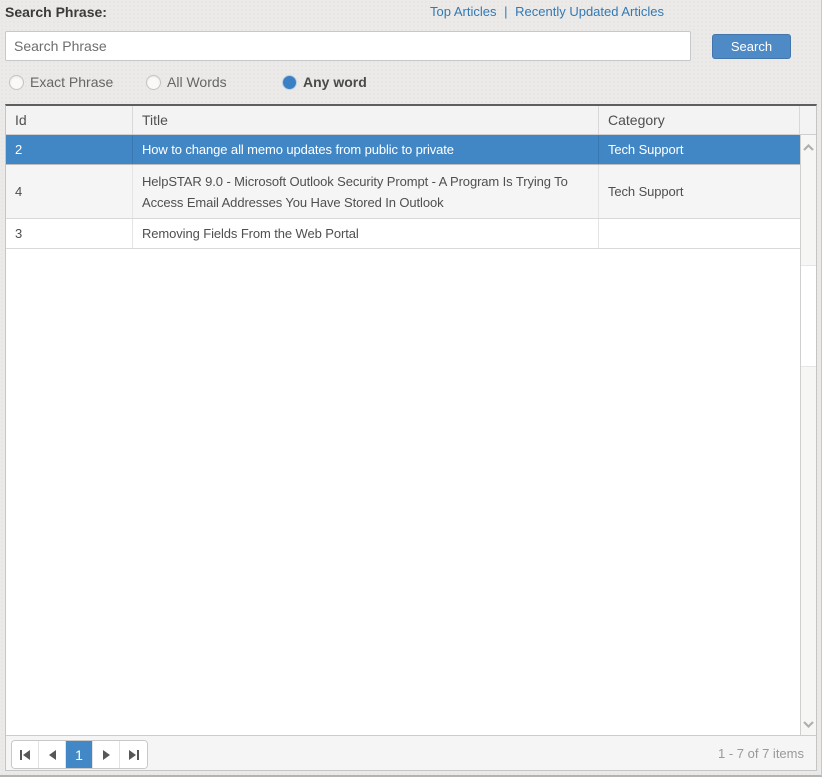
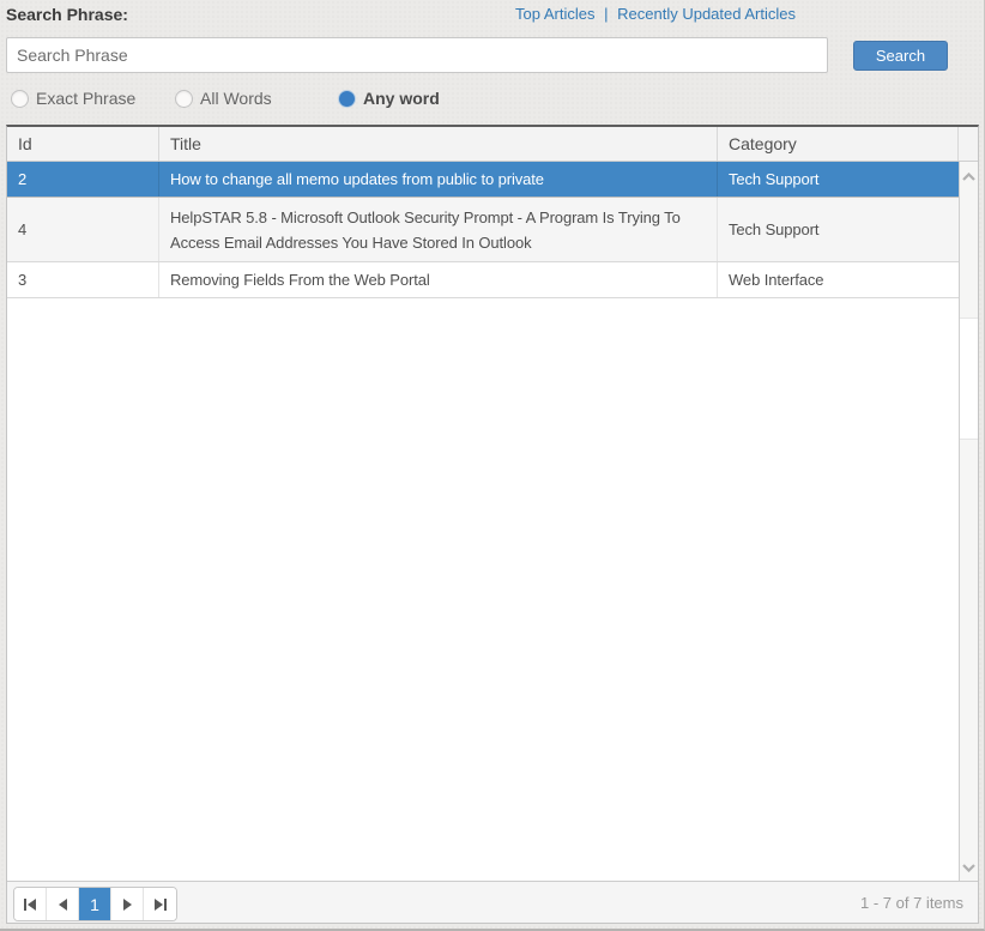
  Search Phrase:
  Top Articles | Recently Updated Articles
  Search Phrase
  Search
  Exact Phrase
  All Words
  Any word
  Id
  Title
  Category
  2
  How to change all memo updates from public to private
  Tech Support
  4
- HelpSTAR 9.0 - Microsoft Outlook Security Prompt - A Program Is Trying To Access Email Addresses You Have Stored In Outlook
+ HelpSTAR 5.8 - Microsoft Outlook Security Prompt - A Program Is Trying To Access Email Addresses You Have Stored In Outlook
  Tech Support
  3
  Removing Fields From the Web Portal
+ Web Interface
  1
  1 - 7 of 7 items
